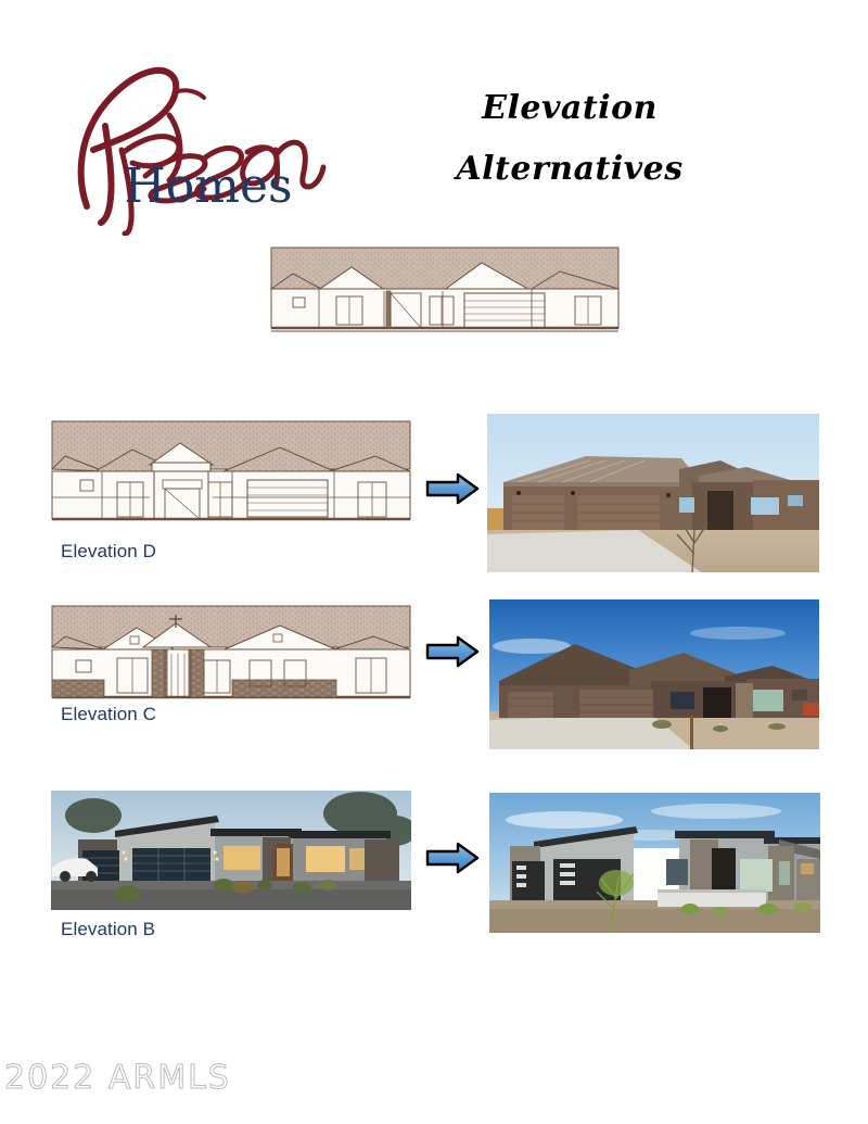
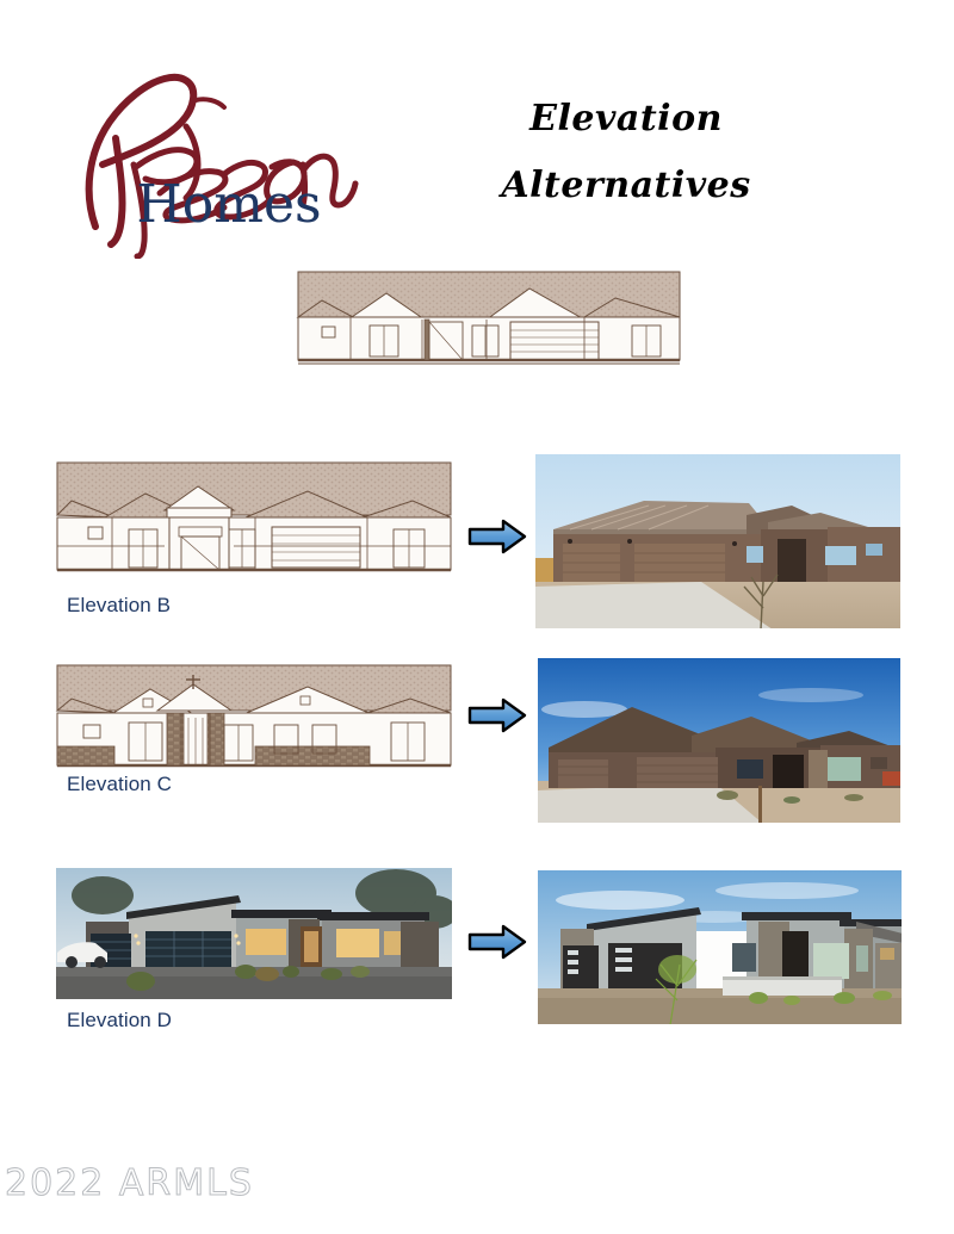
  Homes
  Elevation
  Alternatives
- Elevation D
+ Elevation B
  Elevation C
- Elevation B
+ Elevation D
  2022 ARMLS
